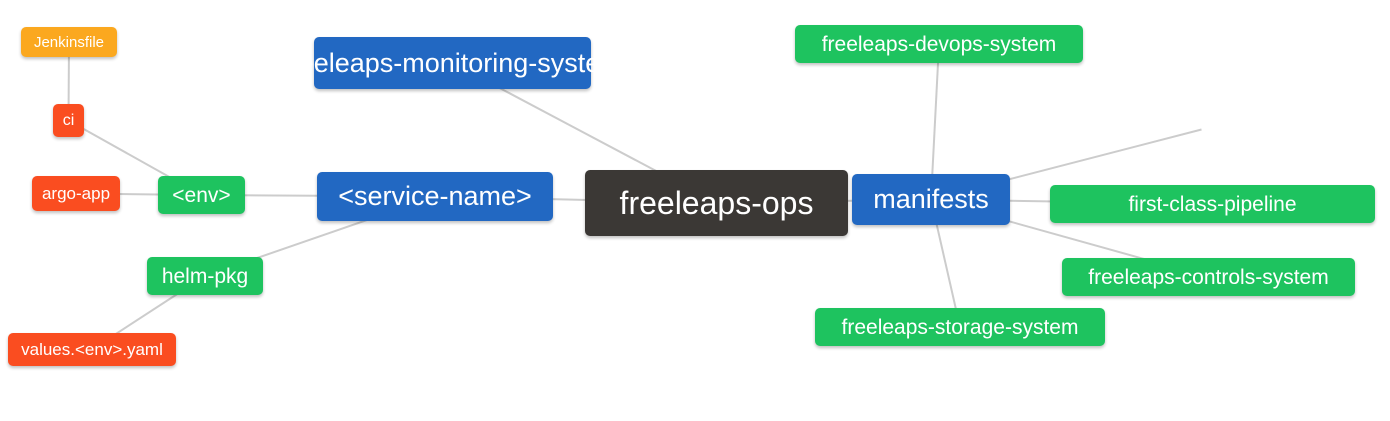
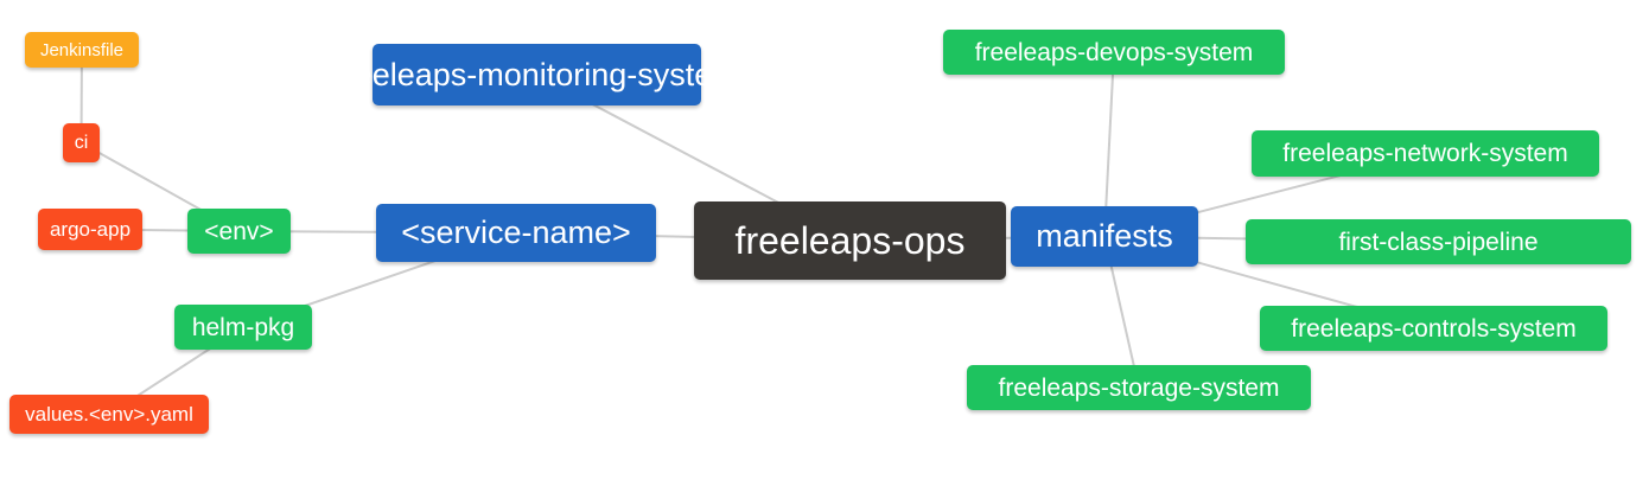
  Jenkinsfile
  ci
  argo-app
  <env>
  helm-pkg
  values.<env>.yaml
  freeleaps-monitoring-system
  <service-name>
  freeleaps-ops
  manifests
  freeleaps-devops-system
+ freeleaps-network-system
  first-class-pipeline
  freeleaps-controls-system
  freeleaps-storage-system
